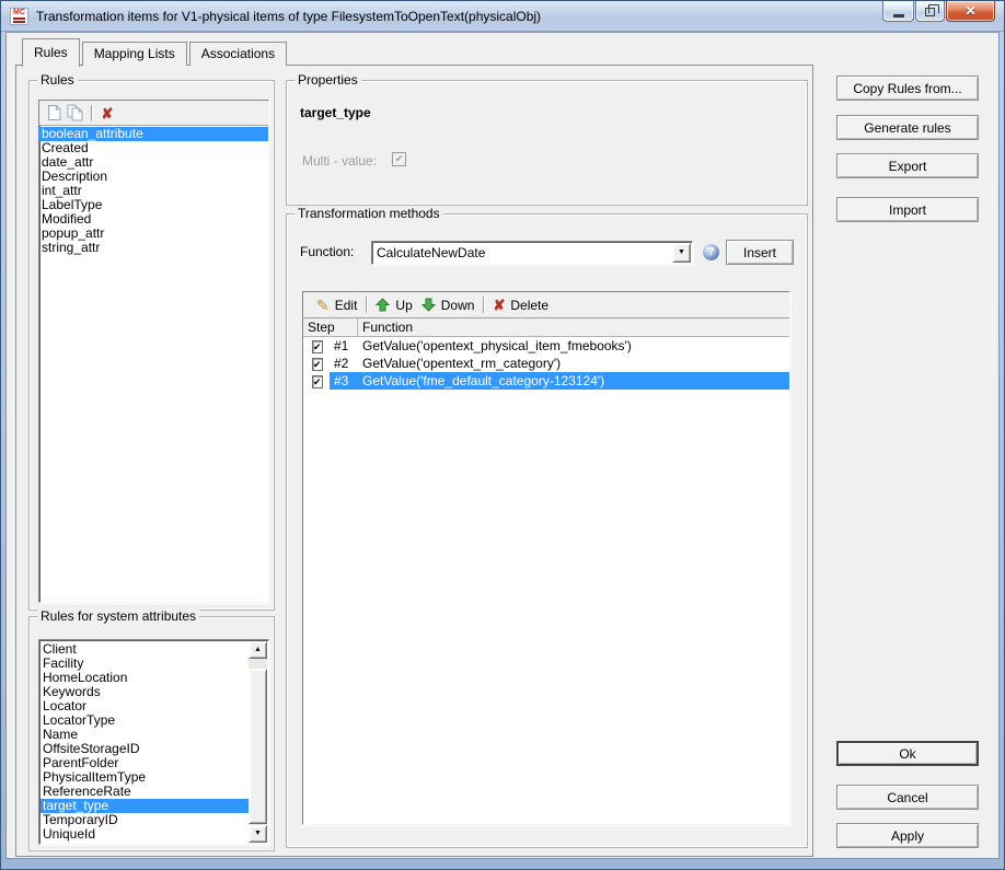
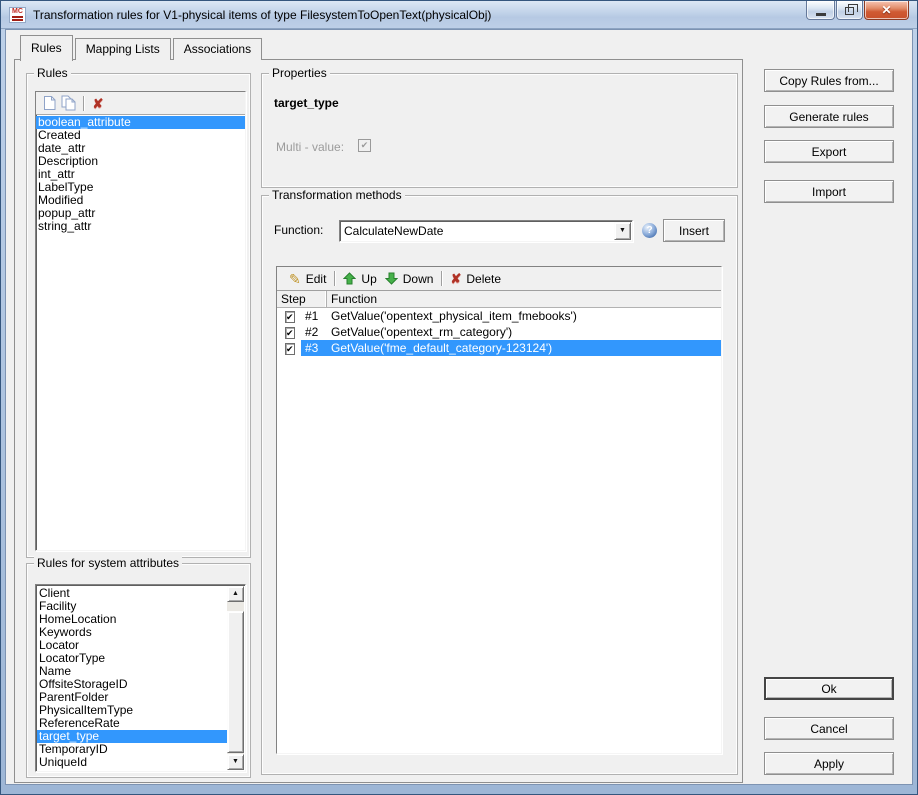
- Transformation items for V1-physical items of type FilesystemToOpenText(physicalObj)
+ Transformation rules for V1-physical items of type FilesystemToOpenText(physicalObj)
  ✕
  Rules
  Mapping Lists
  Associations
  Rules
  ✘
  boolean_attribute
  Created
  date_attr
  Description
  int_attr
  LabelType
  Modified
  popup_attr
  string_attr
  Rules for system attributes
  Client
  Facility
  HomeLocation
  Keywords
  Locator
  LocatorType
  Name
  OffsiteStorageID
  ParentFolder
  PhysicalItemType
  ReferenceRate
  target_type
  TemporaryID
  UniqueId
  Properties
  target_type
  Multi - value:
  ✔
  Transformation methods
  Function:
  CalculateNewDate
  ?
  Insert
  ✎
  Edit
  Up
  Down
  ✘
  Delete
  Step
  Function
  ✔
  #1
  GetValue('opentext_physical_item_fmebooks')
  ✔
  #2
  GetValue('opentext_rm_category')
  ✔
  #3
  GetValue('fme_default_category-123124')
  Copy Rules from...
  Generate rules
  Export
  Import
  Ok
  Cancel
  Apply
